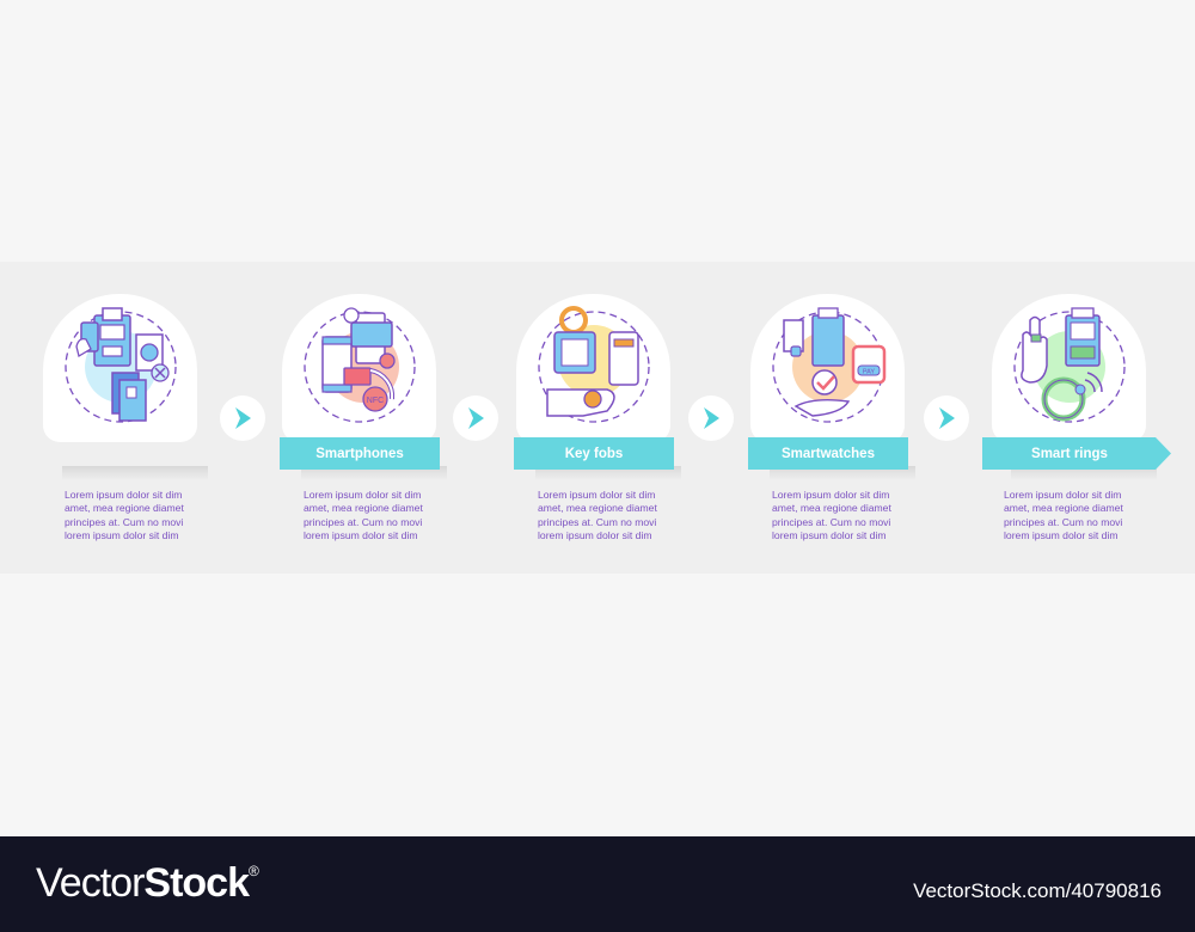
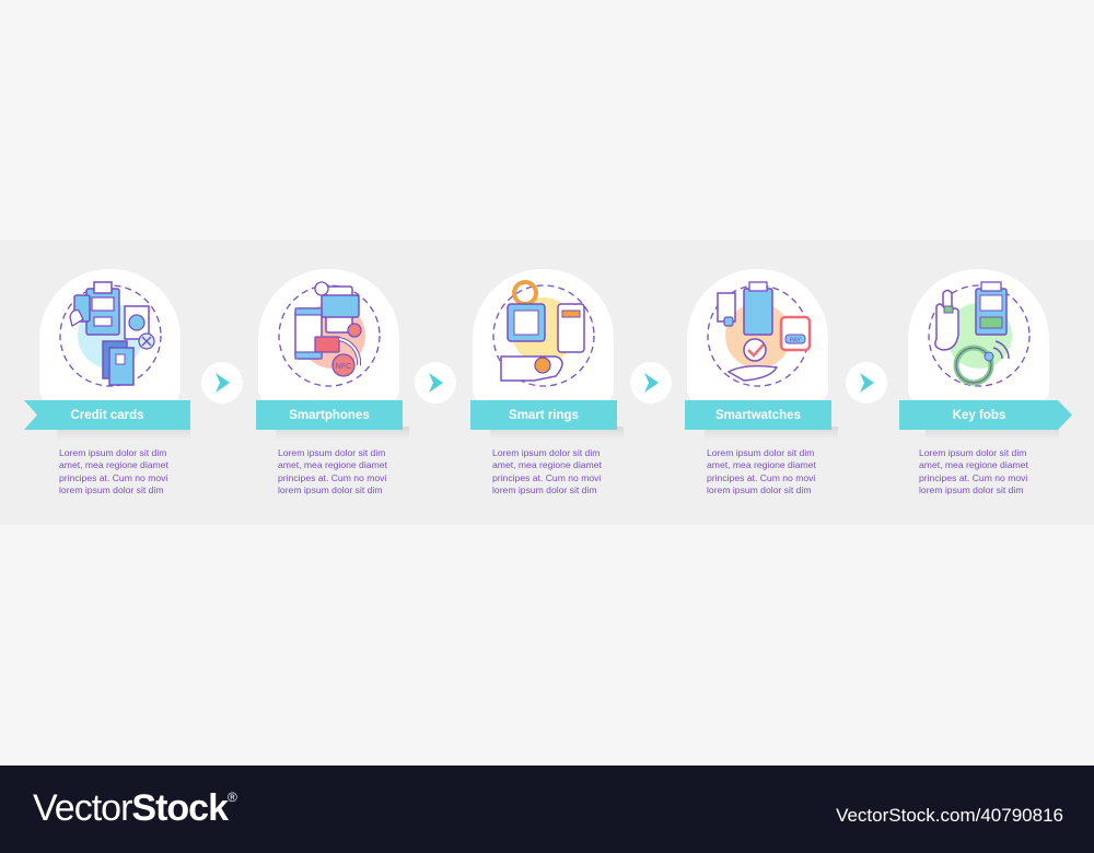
+ Credit cards
  Lorem ipsum dolor sit dim
  amet, mea regione diamet
  principes at. Cum no movi
  lorem ipsum dolor sit dim
  Smartphones
  Lorem ipsum dolor sit dim
  amet, mea regione diamet
  principes at. Cum no movi
  lorem ipsum dolor sit dim
- Key fobs
+ Smart rings
  Lorem ipsum dolor sit dim
  amet, mea regione diamet
  principes at. Cum no movi
  lorem ipsum dolor sit dim
  Smartwatches
  Lorem ipsum dolor sit dim
  amet, mea regione diamet
  principes at. Cum no movi
  lorem ipsum dolor sit dim
- Smart rings
+ Key fobs
  Lorem ipsum dolor sit dim
  amet, mea regione diamet
  principes at. Cum no movi
  lorem ipsum dolor sit dim
  VectorStock®
  VectorStock.com/40790816
